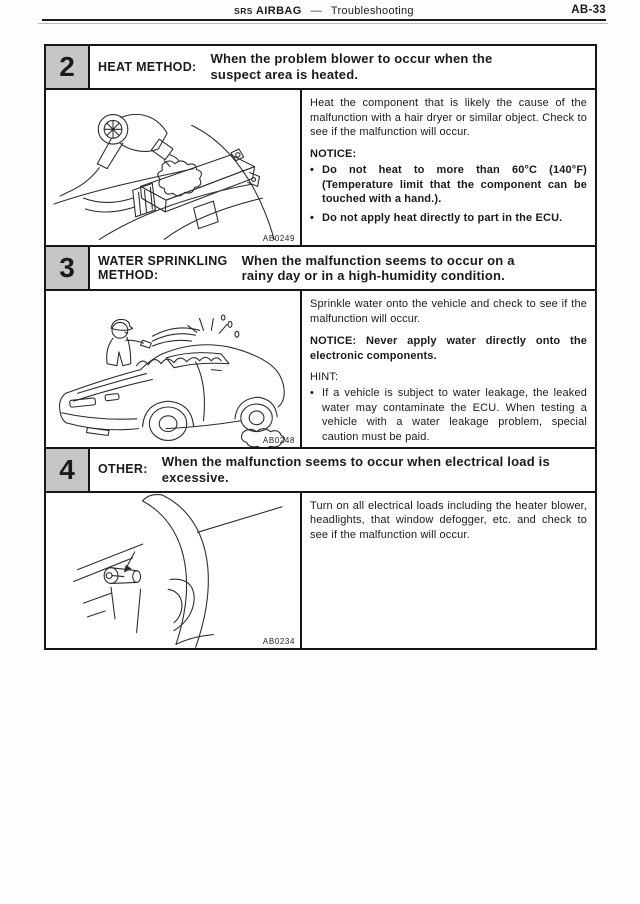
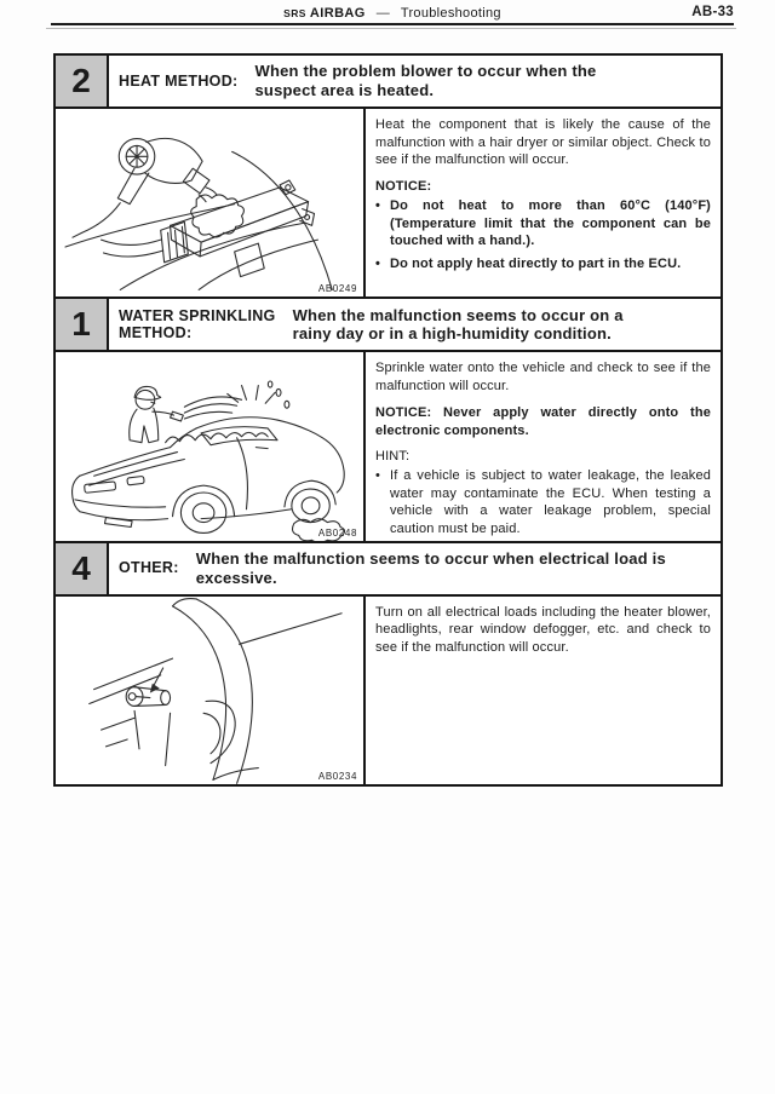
  SRS AIRBAG — Troubleshooting
  AB-33
  2
  HEAT METHOD:
  When the problem blower to occur when the suspect area is heated.
  AB0249
  Heat the component that is likely the cause of the malfunction with a hair dryer or similar object. Check to see if the malfunction will occur.
  NOTICE:
  •
  Do not heat to more than 60°C (140°F) (Temperature limit that the component can be touched with a hand.).
  •
  Do not apply heat directly to part in the ECU.
- 3
+ 1
  WATER SPRINKLING
  METHOD:
  When the malfunction seems to occur on a rainy day or in a high-humidity condition.
  AB0248
  Sprinkle water onto the vehicle and check to see if the malfunction will occur.
  NOTICE: Never apply water directly onto the electronic components.
  HINT:
  •
  If a vehicle is subject to water leakage, the leaked water may contaminate the ECU. When testing a vehicle with a water leakage problem, special caution must be paid.
  4
  OTHER:
  When the malfunction seems to occur when electrical load is excessive.
  AB0234
- Turn on all electrical loads including the heater blower, headlights, that window defogger, etc. and check to see if the malfunction will occur.
+ Turn on all electrical loads including the heater blower, headlights, rear window defogger, etc. and check to see if the malfunction will occur.
